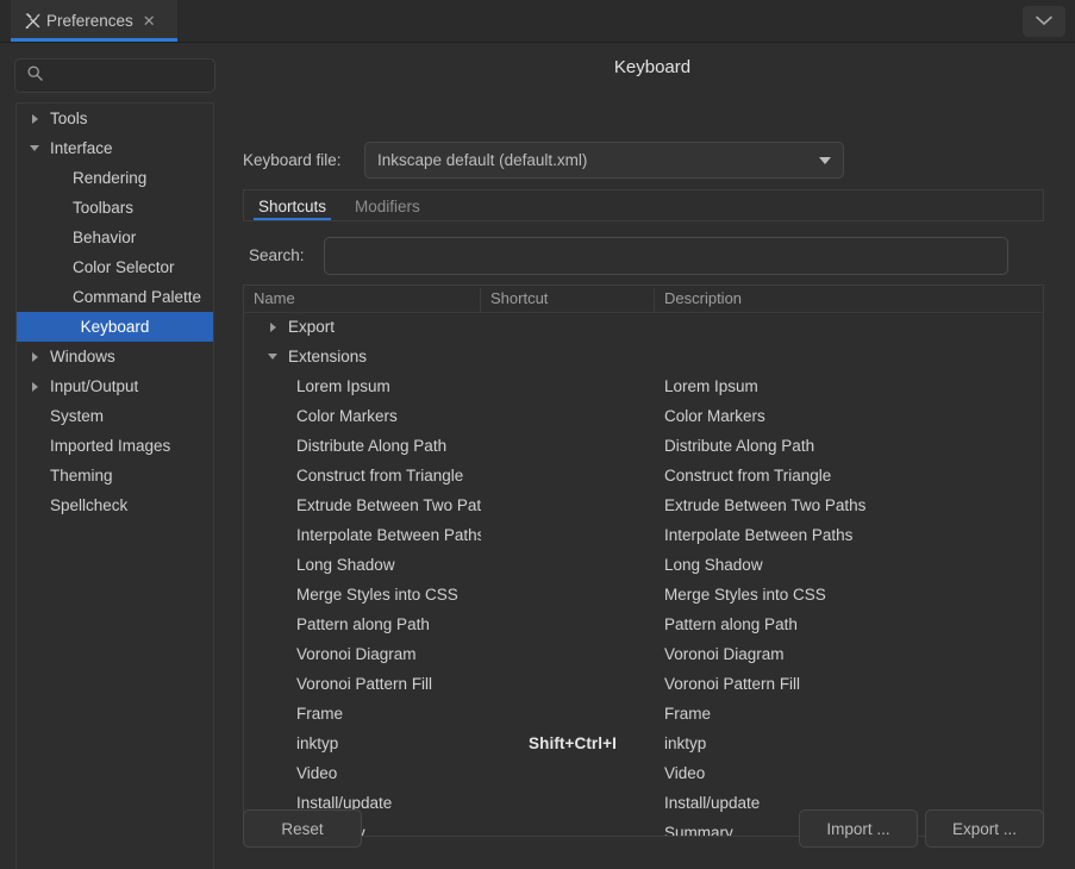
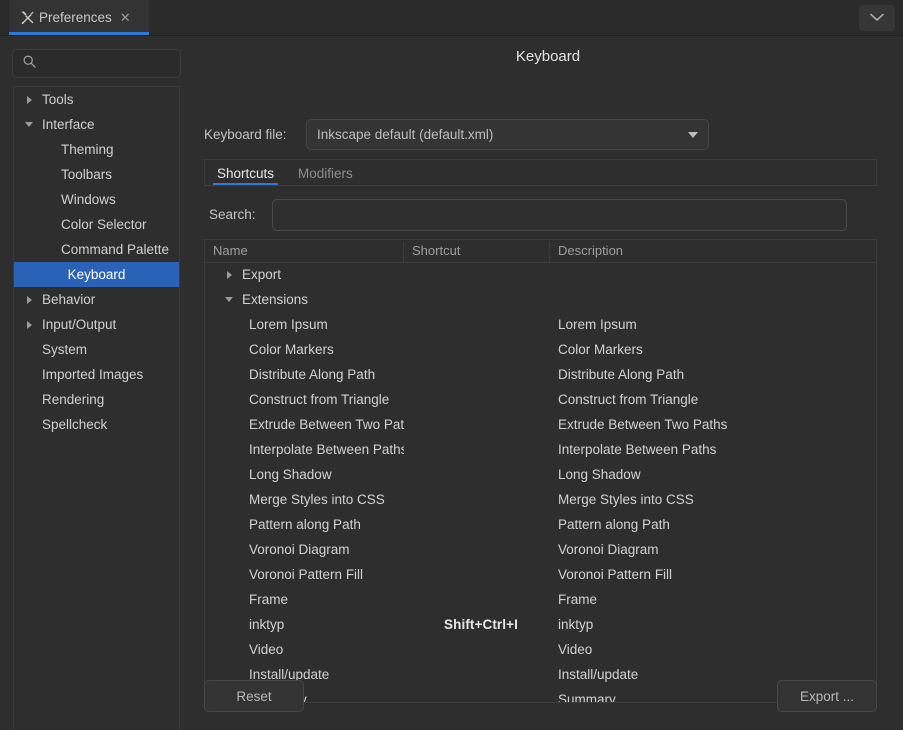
  Preferences
  ✕
  Tools
  Interface
- Rendering
+ Theming
  Toolbars
- Behavior
+ Windows
  Color Selector
  Command Palette
  Keyboard
- Windows
+ Behavior
  Input/Output
  System
  Imported Images
- Theming
+ Rendering
  Spellcheck
  Keyboard
  Keyboard file:
  Inkscape default (default.xml)
  Shortcuts
  Modifiers
  Search:
  Name
  Shortcut
  Description
  Export
  Extensions
  Lorem Ipsum
  Lorem Ipsum
  Color Markers
  Color Markers
  Distribute Along Path
  Distribute Along Path
  Construct from Triangle
  Construct from Triangle
  Extrude Between Two Pat
  Extrude Between Two Paths
  Interpolate Between Paths
  Interpolate Between Paths
  Long Shadow
  Long Shadow
  Merge Styles into CSS
  Merge Styles into CSS
  Pattern along Path
  Pattern along Path
  Voronoi Diagram
  Voronoi Diagram
  Voronoi Pattern Fill
  Voronoi Pattern Fill
  Frame
  Frame
  inktyp
  Shift+Ctrl+I
  inktyp
  Video
  Video
  Install/update
  Install/update
  Summary
  Reset
- Import ...
  Export ...
